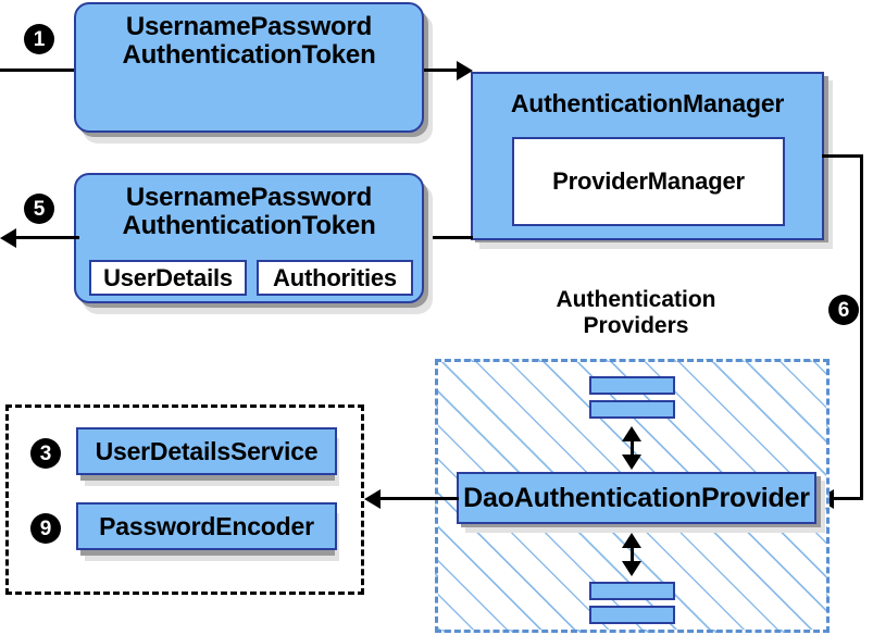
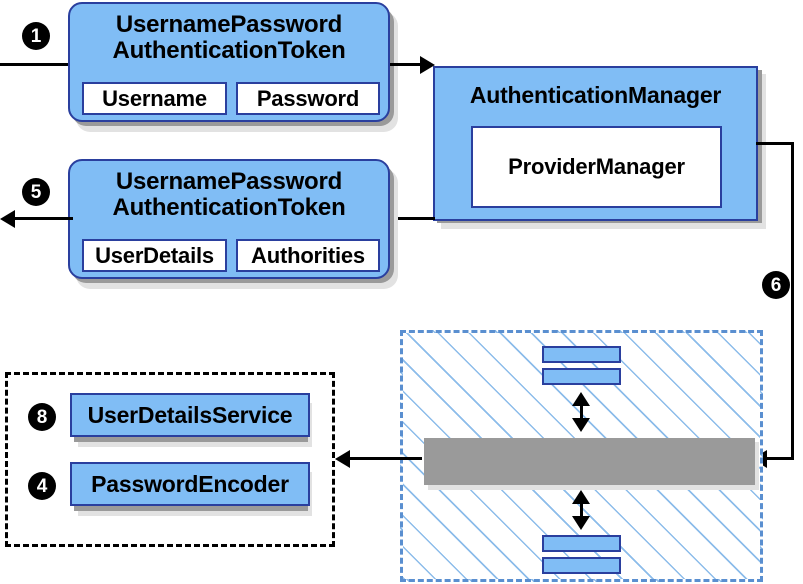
  1
  UsernamePassword
  AuthenticationToken
+ Username
+ Password
  AuthenticationManager
  ProviderManager
  6
  UsernamePassword
  AuthenticationToken
  UserDetails
  Authorities
  5
- Authentication
- Providers
- DaoAuthenticationProvider
- 3
+ 8
- 9
+ 4
  UserDetailsService
  PasswordEncoder
